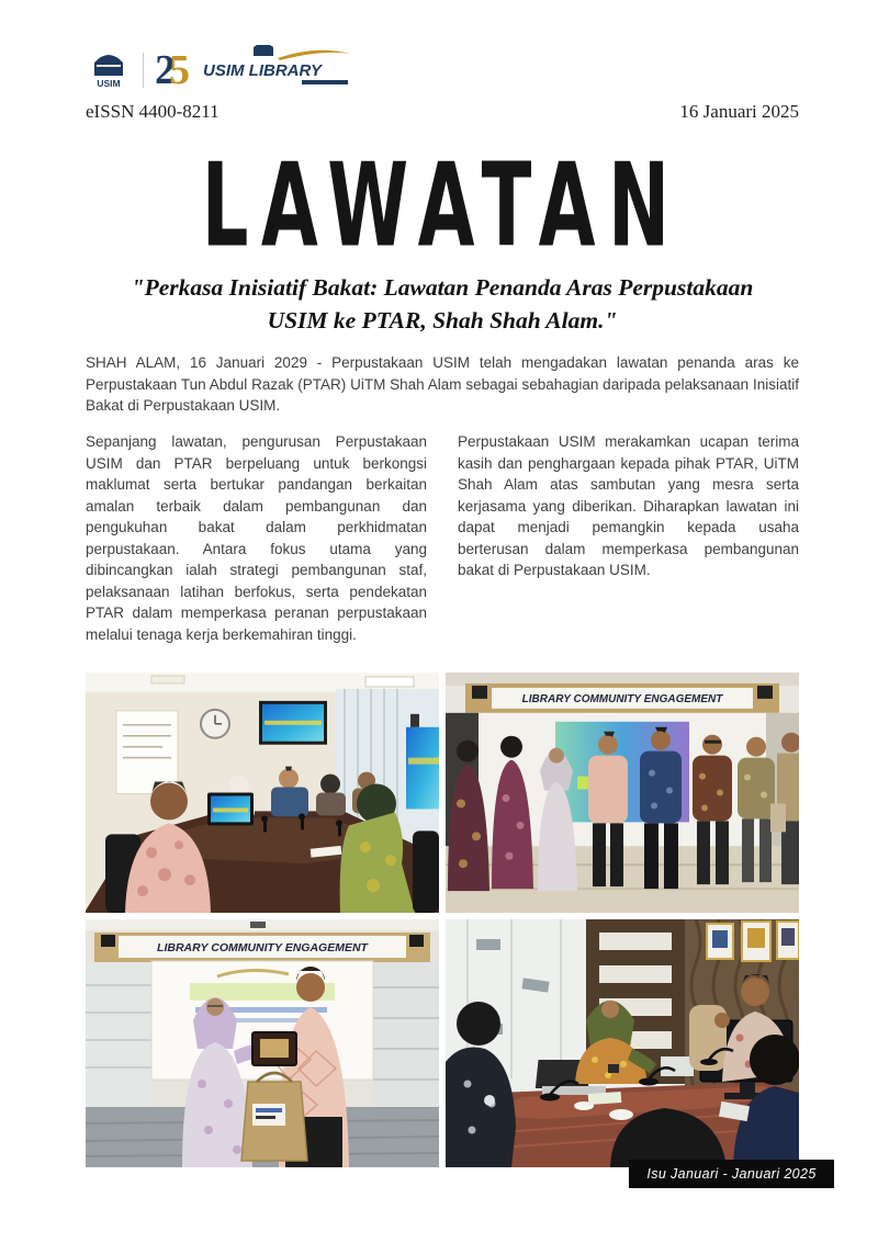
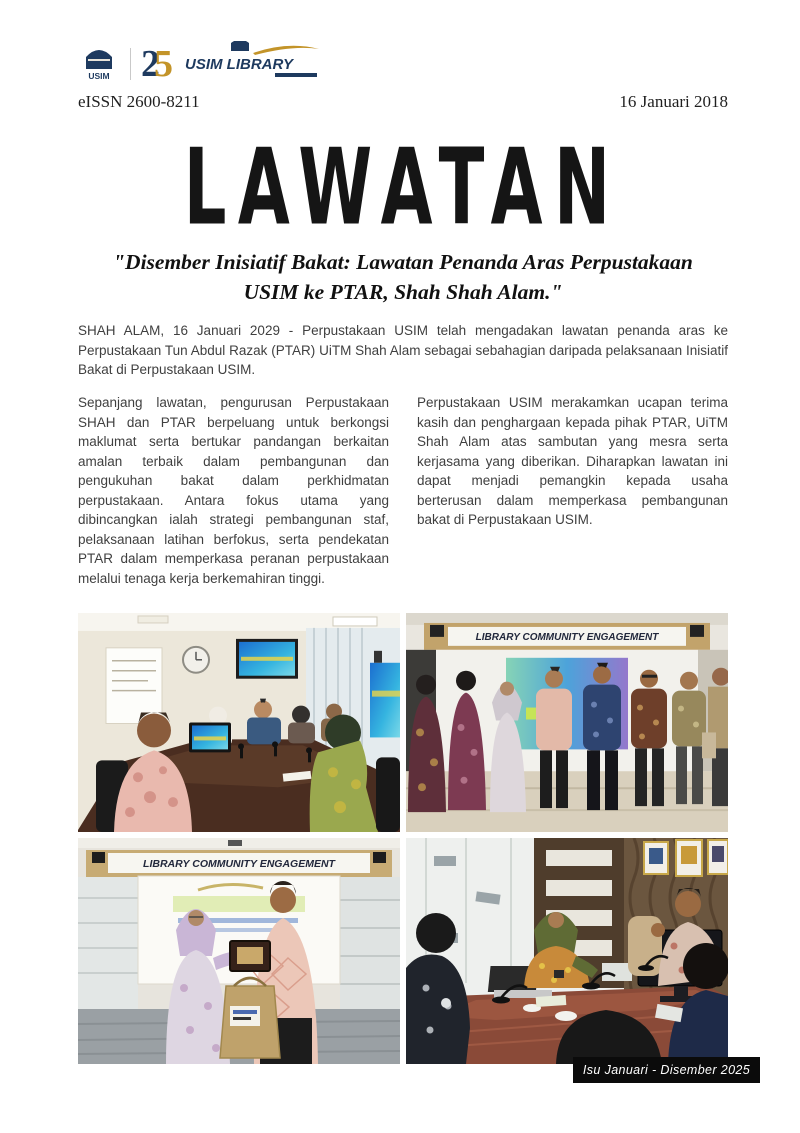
  USIM
  25
  USIM LIBRARY
- eISSN 4400-8211
+ eISSN 2600-8211
- 16 Januari 2025
+ 16 Januari 2018
  LAWATAN
- "Perkasa Inisiatif Bakat: Lawatan Penanda Aras Perpustakaan
+ "Disember Inisiatif Bakat: Lawatan Penanda Aras Perpustakaan
  USIM ke PTAR, Shah Shah Alam."
  SHAH ALAM, 16 Januari 2029 - Perpustakaan USIM telah mengadakan lawatan penanda aras ke Perpustakaan Tun Abdul Razak (PTAR) UiTM Shah Alam sebagai sebahagian daripada pelaksanaan Inisiatif Bakat di Perpustakaan USIM.
- Sepanjang lawatan, pengurusan Perpustakaan USIM dan PTAR berpeluang untuk berkongsi maklumat serta bertukar pandangan berkaitan amalan terbaik dalam pembangunan dan pengukuhan bakat dalam perkhidmatan perpustakaan. Antara fokus utama yang dibincangkan ialah strategi pembangunan staf, pelaksanaan latihan berfokus, serta pendekatan PTAR dalam memperkasa peranan perpustakaan melalui tenaga kerja berkemahiran tinggi.
+ Sepanjang lawatan, pengurusan Perpustakaan SHAH dan PTAR berpeluang untuk berkongsi maklumat serta bertukar pandangan berkaitan amalan terbaik dalam pembangunan dan pengukuhan bakat dalam perkhidmatan perpustakaan. Antara fokus utama yang dibincangkan ialah strategi pembangunan staf, pelaksanaan latihan berfokus, serta pendekatan PTAR dalam memperkasa peranan perpustakaan melalui tenaga kerja berkemahiran tinggi.
  Perpustakaan USIM merakamkan ucapan terima kasih dan penghargaan kepada pihak PTAR, UiTM Shah Alam atas sambutan yang mesra serta kerjasama yang diberikan. Diharapkan lawatan ini dapat menjadi pemangkin kepada usaha berterusan dalam memperkasa pembangunan bakat di Perpustakaan USIM.
  LIBRARY COMMUNITY ENGAGEMENT
  LIBRARY COMMUNITY ENGAGEMENT
- Isu Januari - Januari 2025
+ Isu Januari - Disember 2025
